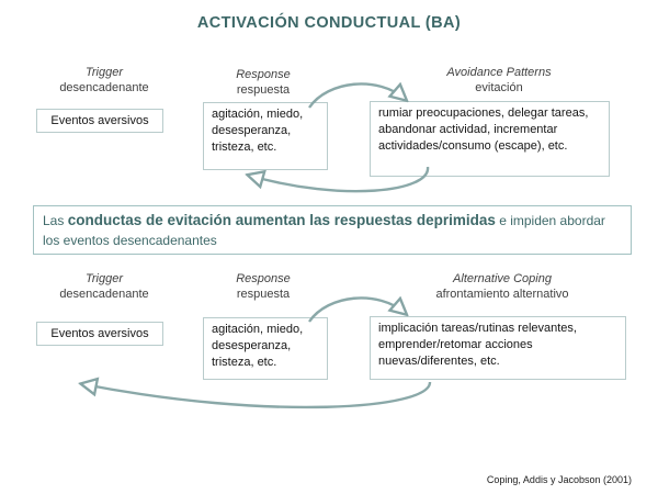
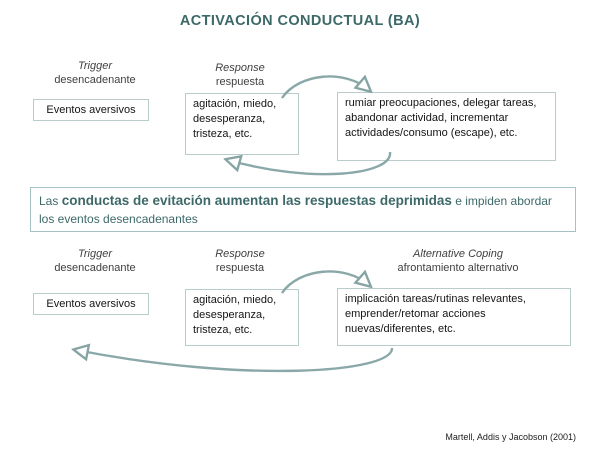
  ACTIVACIÓN CONDUCTUAL (BA)
  Trigger
  desencadenante
  Response
  respuesta
- Avoidance Patterns
- evitación
  Eventos aversivos
  agitación, miedo, desesperanza, tristeza, etc.
  rumiar preocupaciones, delegar tareas, abandonar actividad, incrementar actividades/consumo (escape), etc.
  Las conductas de evitación aumentan las respuestas deprimidas e impiden abordar los eventos desencadenantes
  Trigger
  desencadenante
  Response
  respuesta
  Alternative Coping
  afrontamiento alternativo
  Eventos aversivos
  agitación, miedo, desesperanza, tristeza, etc.
  implicación tareas/rutinas relevantes, emprender/retomar acciones nuevas/diferentes, etc.
- Coping, Addis y Jacobson (2001)
+ Martell, Addis y Jacobson (2001)
